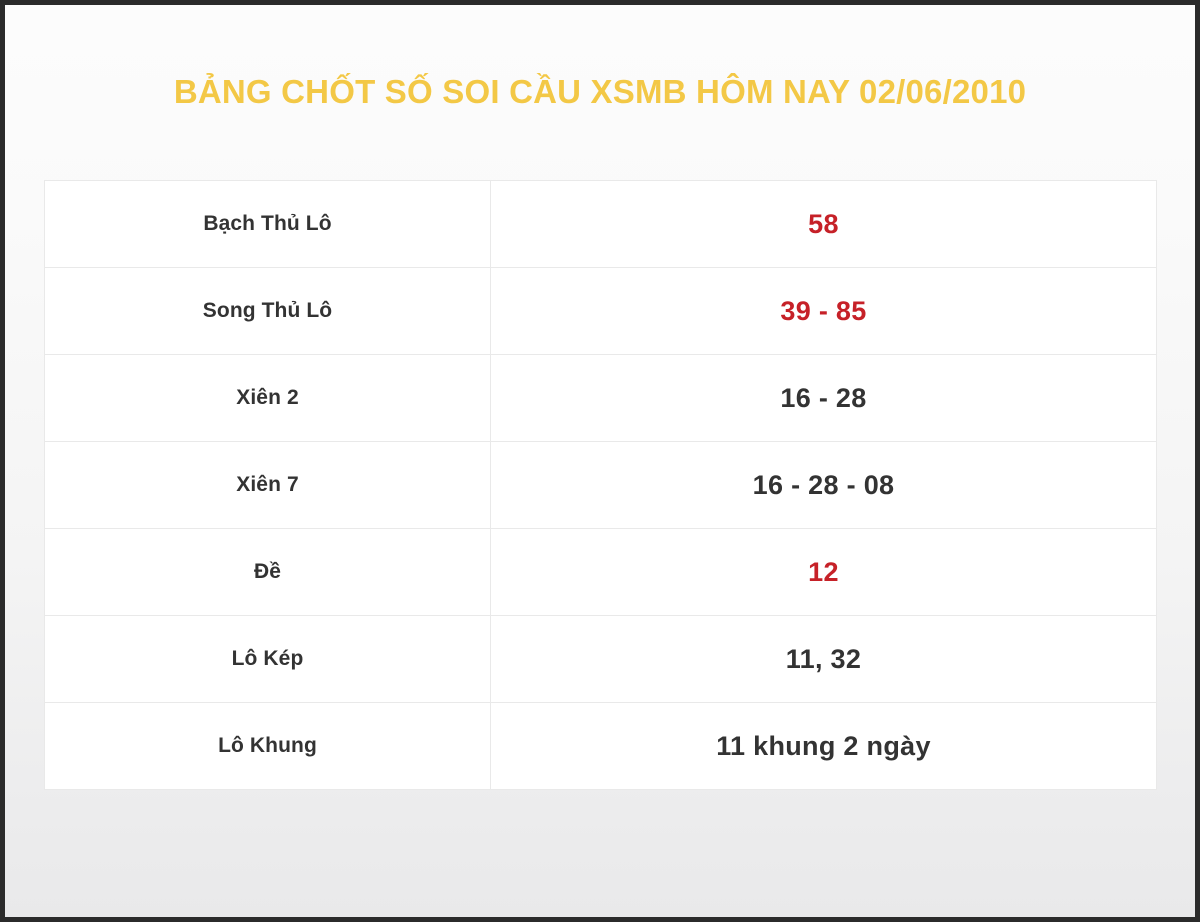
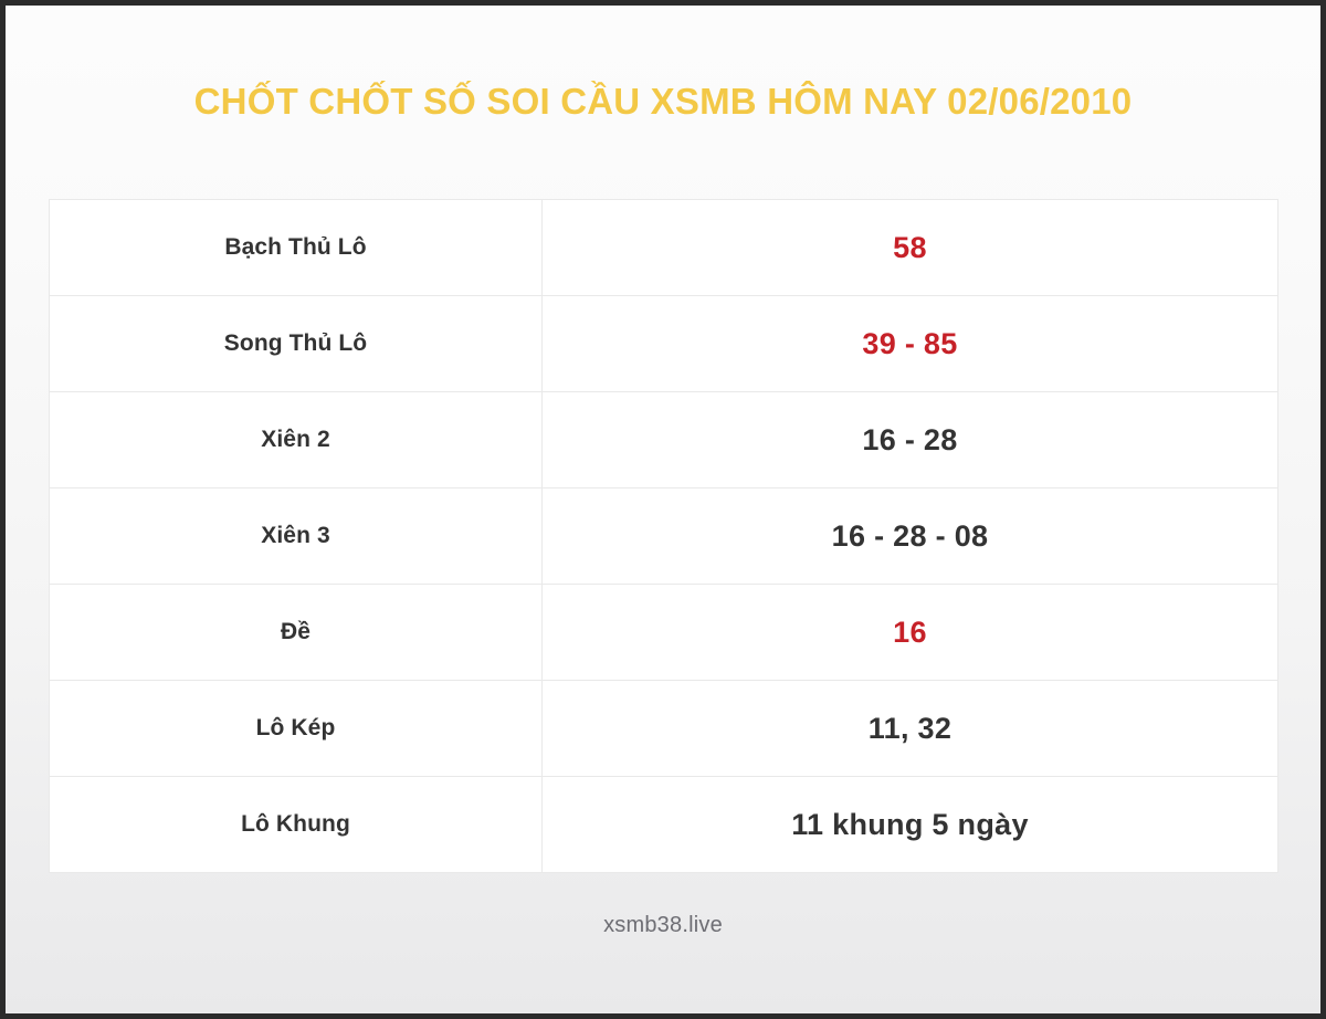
- BẢNG CHỐT SỐ SOI CẦU XSMB HÔM NAY 02/06/2010
+ CHỐT CHỐT SỐ SOI CẦU XSMB HÔM NAY 02/06/2010
  Bạch Thủ Lô	58
  Song Thủ Lô	39 - 85
  Xiên 2	16 - 28
- Xiên 7	16 - 28 - 08
+ Xiên 3	16 - 28 - 08
- Đề	12
+ Đề	16
  Lô Kép	11, 32
- Lô Khung	11 khung 2 ngày
+ Lô Khung	11 khung 5 ngày
+ xsmb38.live
